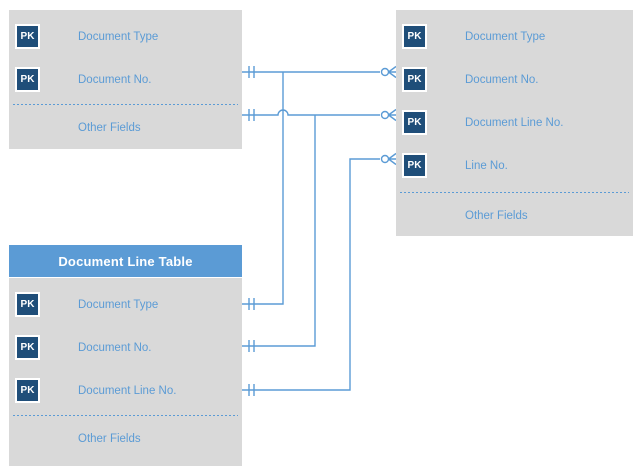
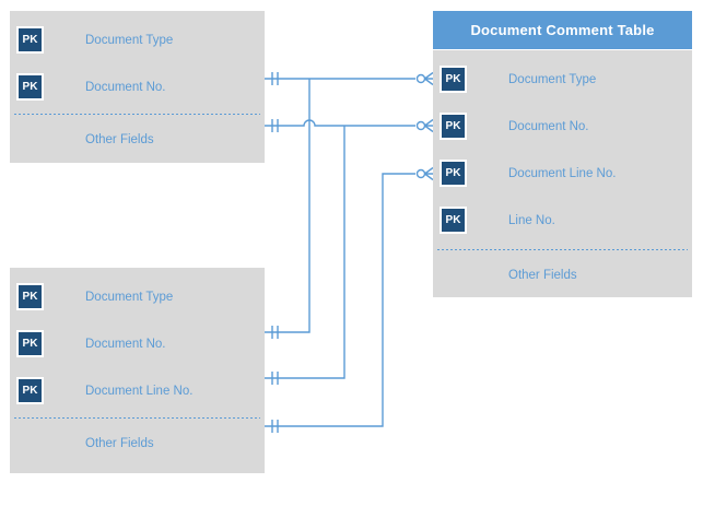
  PK
  Document Type
  PK
  Document No.
  Other Fields
+ Document Comment Table
  PK
  Document Type
  PK
  Document No.
  PK
  Document Line No.
  PK
  Line No.
  Other Fields
- Document Line Table
  PK
  Document Type
  PK
  Document No.
  PK
  Document Line No.
  Other Fields
